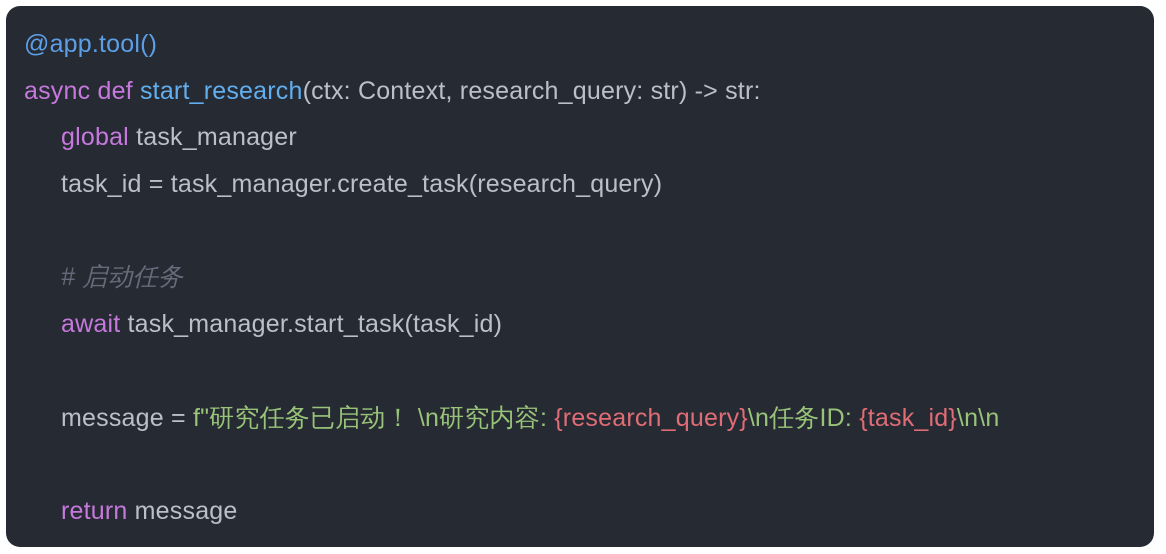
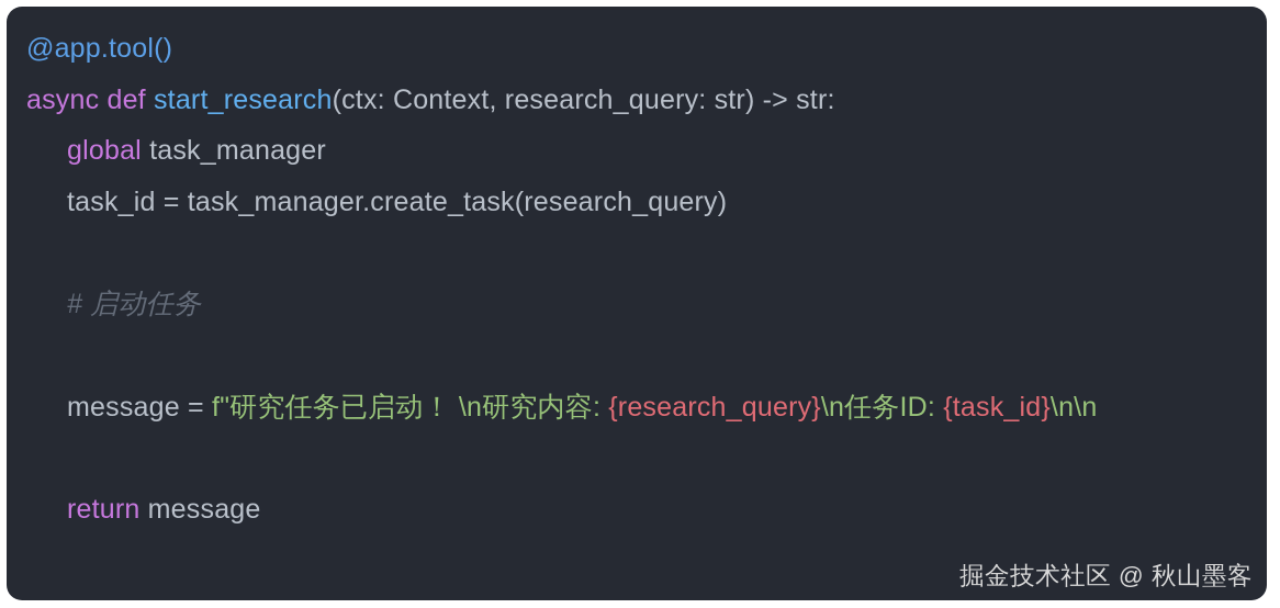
  @app.tool()
  async def start_research(ctx: Context, research_query: str) -> str:
  global task_manager
  task_id = task_manager.create_task(research_query)
  # 启动任务
- await task_manager.start_task(task_id)
  message = f"研究任务已启动！ \n研究内容: {research_query}\n任务ID: {task_id}\n\n
  return message
+ 掘金技术社区 @ 秋山墨客
